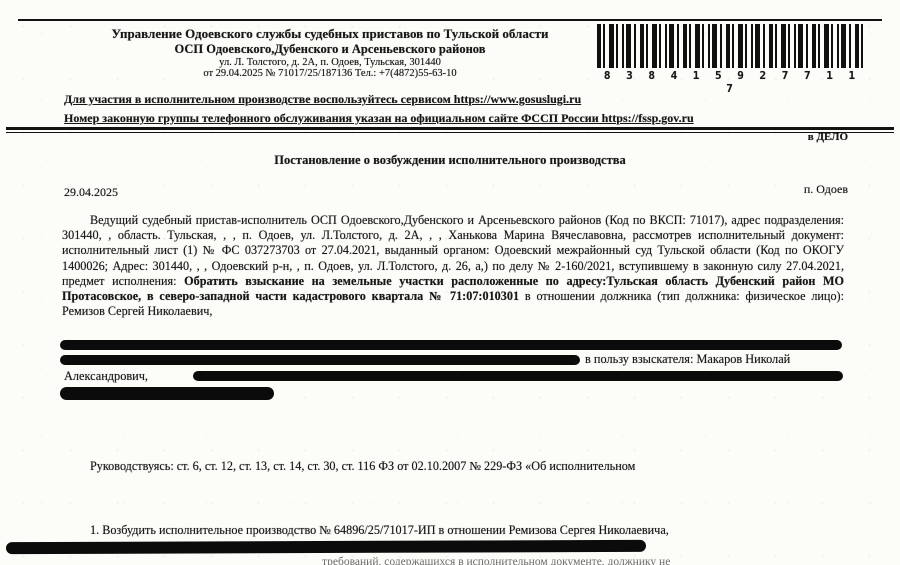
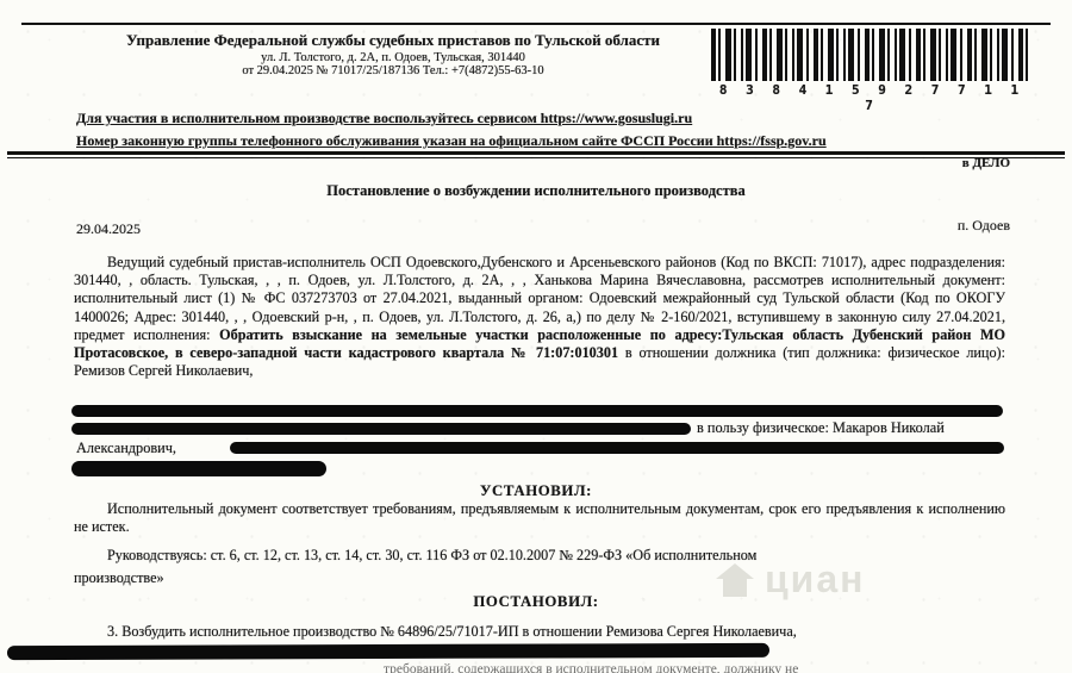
- Управление Одоевского службы судебных приставов по Тульской области
+ Управление Федеральной службы судебных приставов по Тульской области
- ОСП Одоевского,Дубенского и Арсеньевского районов
  ул. Л. Толстого, д. 2А, п. Одоев, Тульская, 301440
  от 29.04.2025 № 71017/25/187136 Тел.: +7(4872)55-63-10
  8 3 8 4 1 5 9 2 7 7 1 1 7
  Для участия в исполнительном производстве воспользуйтесь сервисом https://www.gosuslugi.ru
  Номер законную группы телефонного обслуживания указан на официальном сайте ФССП России https://fssp.gov.ru
  в ДЕЛО
  Постановление о возбуждении исполнительного производства
  29.04.2025
  п. Одоев
  Ведущий судебный пристав-исполнитель ОСП Одоевского,Дубенского и Арсеньевского районов (Код по ВКСП: 71017), адрес подразделения: 301440, , область. Тульская, , , п. Одоев, ул. Л.Толстого, д. 2А, , , Ханькова Марина Вячеславовна, рассмотрев исполнительный документ: исполнительный лист (1) № ФС 037273703 от 27.04.2021, выданный органом: Одоевский межрайонный суд Тульской области (Код по ОКОГУ 1400026; Адрес: 301440, , , Одоевский р-н, , п. Одоев, ул. Л.Толстого, д. 26, а,) по делу № 2-160/2021, вступившему в законную силу 27.04.2021, предмет исполнения: Обратить взыскание на земельные участки расположенные по адресу:Тульская область Дубенский район МО Протасовское, в северо-западной части кадастрового квартала № 71:07:010301 в отношении должника (тип должника: физическое лицо): Ремизов Сергей Николаевич,
- в пользу взыскателя: Макаров Николай
+ в пользу физическое: Макаров Николай
  Александрович,
+ УСТАНОВИЛ:
+ Исполнительный документ соответствует требованиям, предъявляемым к исполнительным документам, срок его предъявления к исполнению не истек.
  Руководствуясь: ст. 6, ст. 12, ст. 13, ст. 14, ст. 30, ст. 116 ФЗ от 02.10.2007 № 229-ФЗ «Об исполнительном
+ производстве»
+ циан
+ ПОСТАНОВИЛ:
- 1. Возбудить исполнительное производство № 64896/25/71017-ИП в отношении Ремизова Сергея Николаевича,
+ 3. Возбудить исполнительное производство № 64896/25/71017-ИП в отношении Ремизова Сергея Николаевича,
  требований, содержащихся в исполнительном документе, должнику не
